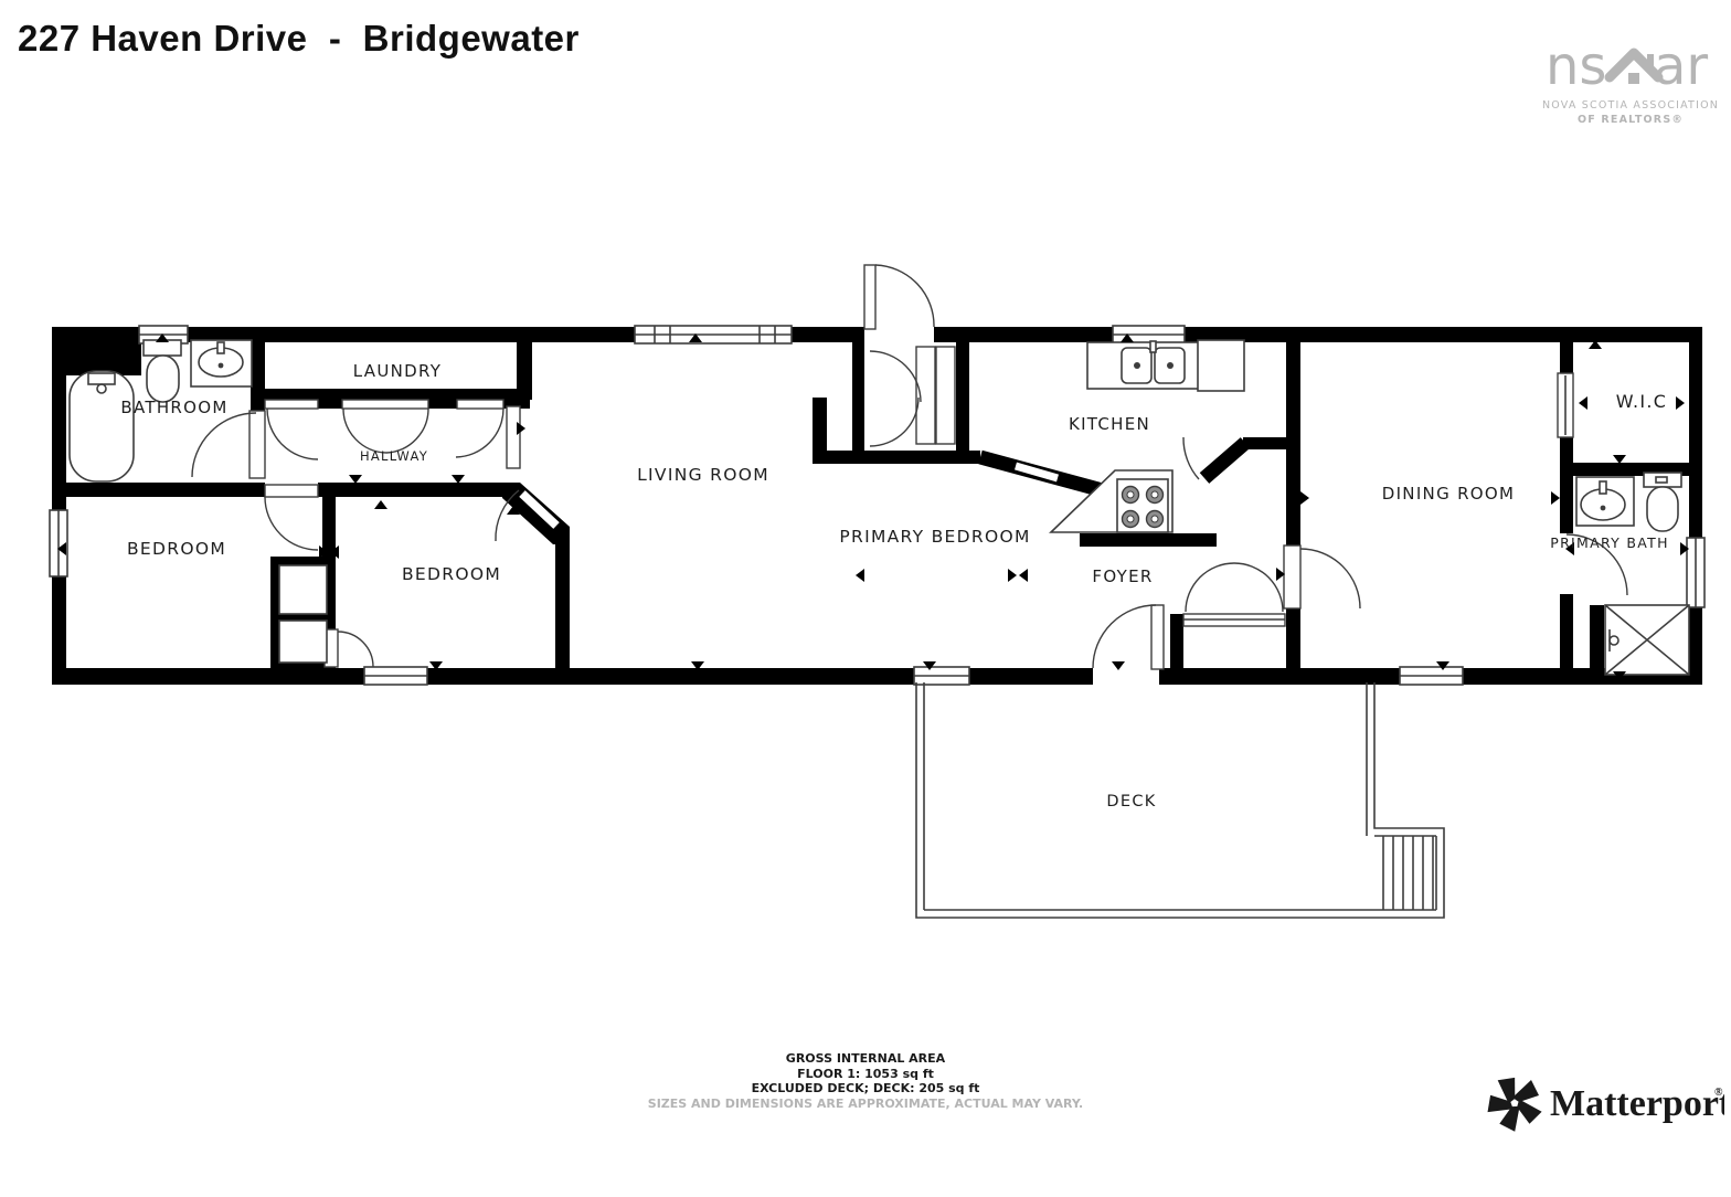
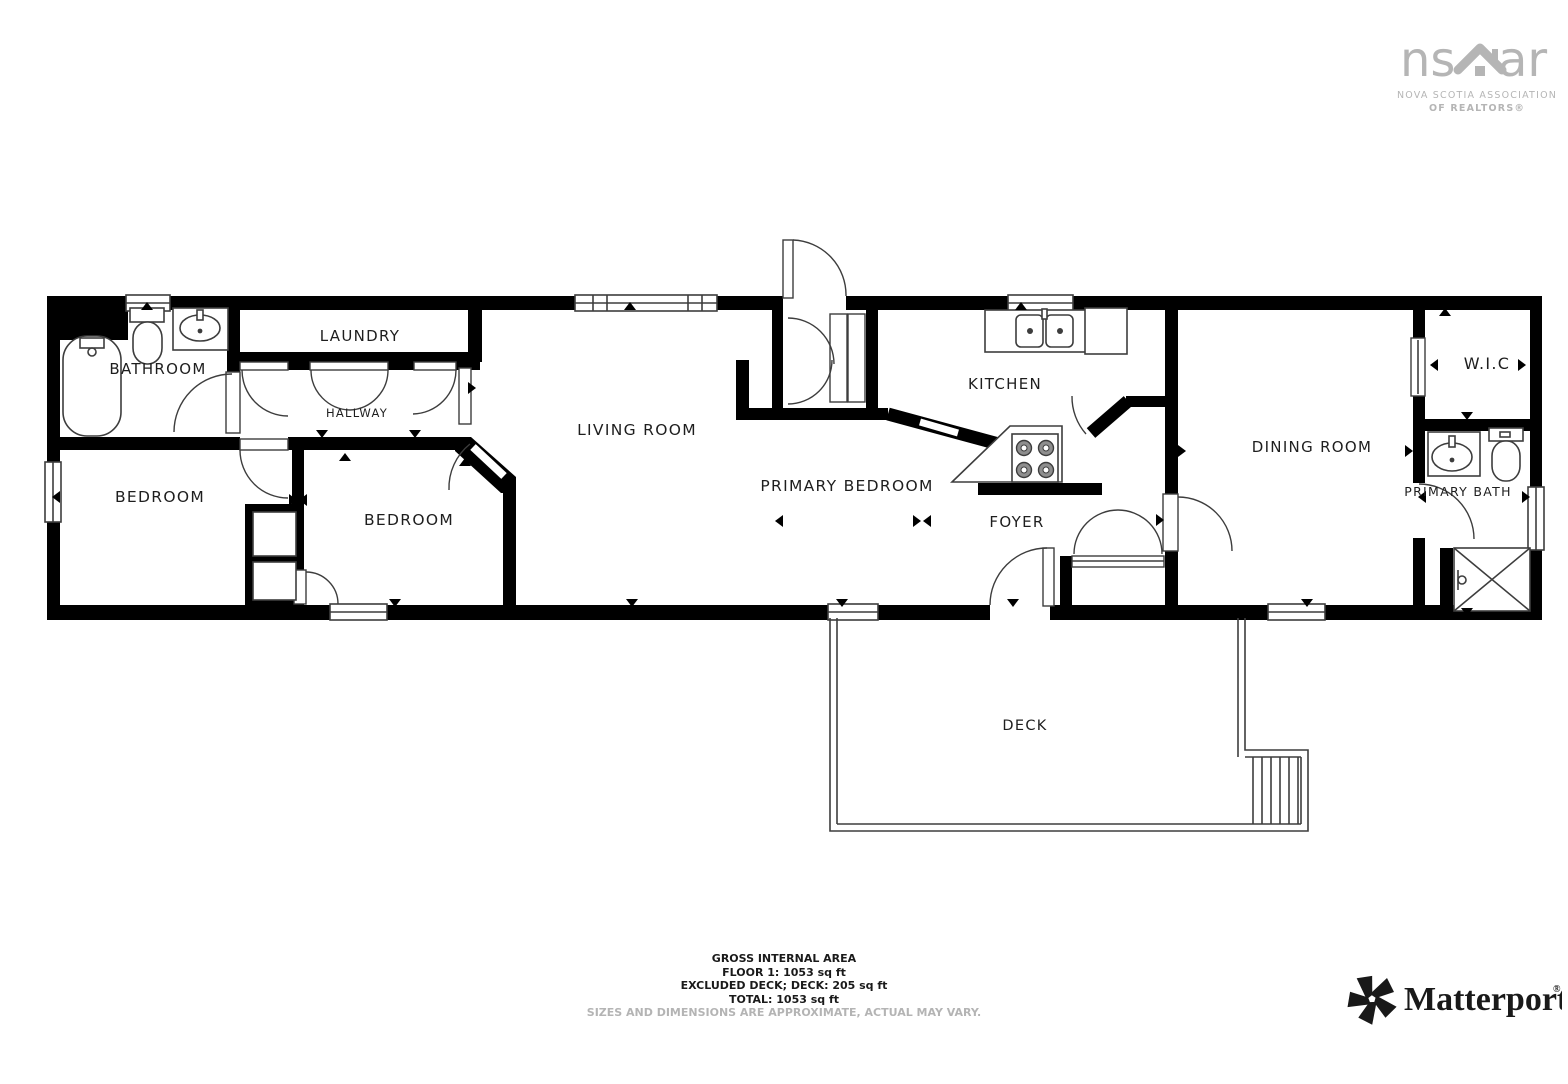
- 227 Haven Drive - Bridgewater
  ns
  ar
  NOVA SCOTIA ASSOCIATION
  OF REALTORS®
  BATHROOM
  LAUNDRY
  HALLWAY
  BEDROOM
  BEDROOM
  LIVING ROOM
  PRIMARY BEDROOM
  KITCHEN
  FOYER
  DINING ROOM
  W.I.C
  PRIMARY BATH
  DECK
  GROSS INTERNAL AREA
  FLOOR 1: 1053 sq ft
  EXCLUDED DECK; DECK: 205 sq ft
+ TOTAL: 1053 sq ft
  SIZES AND DIMENSIONS ARE APPROXIMATE, ACTUAL MAY VARY.
  Matterpor
  ®
